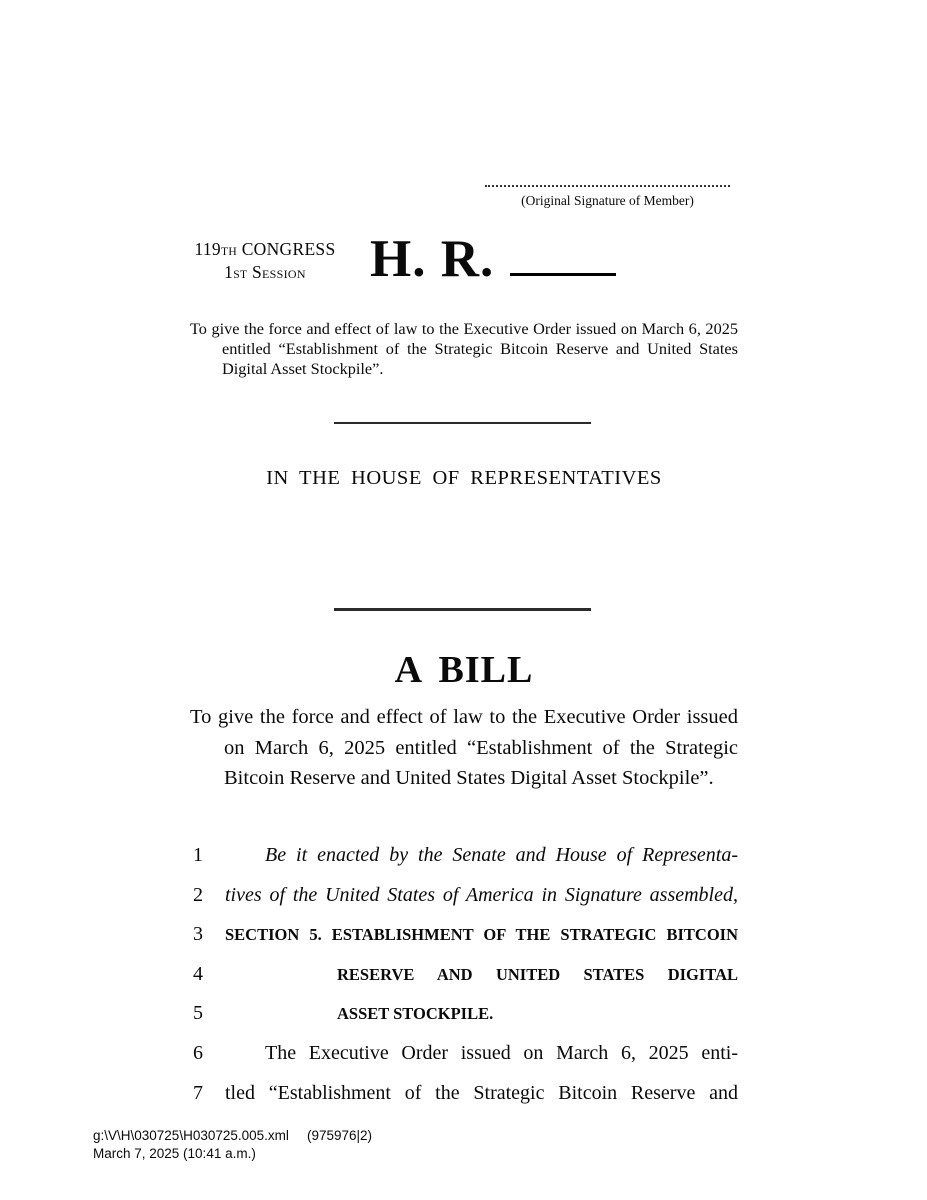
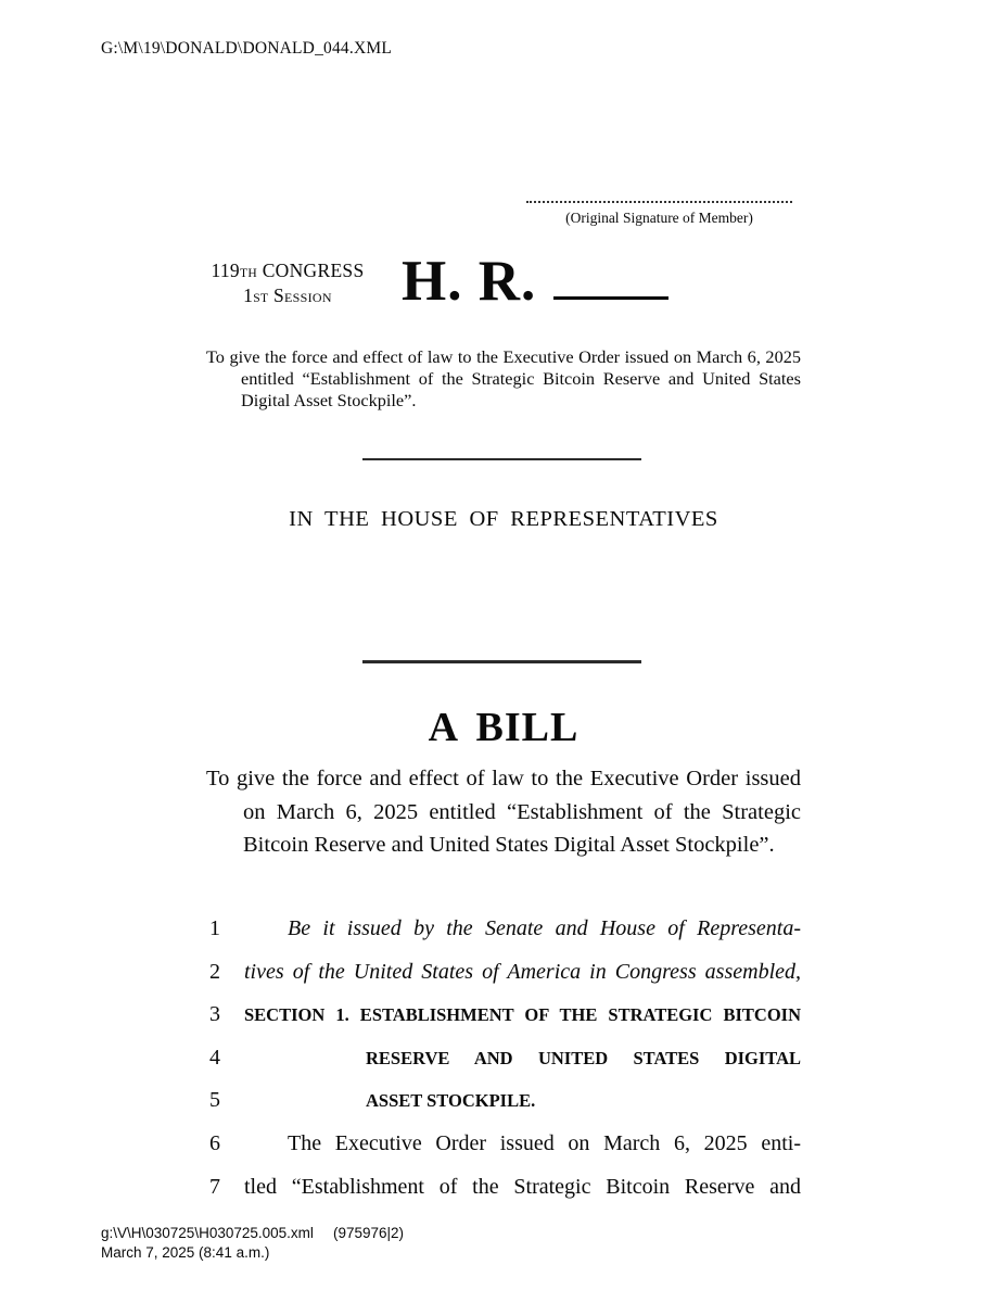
+ G:\M\19\DONALD\DONALD_044.XML
  (Original Signature of Member)
  119TH CONGRESS
  1ST Session
  H. R.
  To give the force and effect of law to the Executive Order issued on March 6, 2025 entitled “Establishment of the Strategic Bitcoin Reserve and United States Digital Asset Stockpile”.
  IN THE HOUSE OF REPRESENTATIVES
  A BILL
  To give the force and effect of law to the Executive Order issued on March 6, 2025 entitled “Establishment of the Strategic Bitcoin Reserve and United States Digital Asset Stockpile”.
  1
- Be it enacted by the Senate and House of Representa-
+ Be it issued by the Senate and House of Representa-
  2
- tives of the United States of America in Signature assembled,
+ tives of the United States of America in Congress assembled,
  3
- SECTION 5. ESTABLISHMENT OF THE STRATEGIC BITCOIN
+ SECTION 1. ESTABLISHMENT OF THE STRATEGIC BITCOIN
  4
  RESERVE AND UNITED STATES DIGITAL
  5
  ASSET STOCKPILE.
  6
  The Executive Order issued on March 6, 2025 enti-
  7
  tled “Establishment of the Strategic Bitcoin Reserve and
  g:\V\H\030725\H030725.005.xml
  (975976|2)
- March 7, 2025 (10:41 a.m.)
+ March 7, 2025 (8:41 a.m.)
